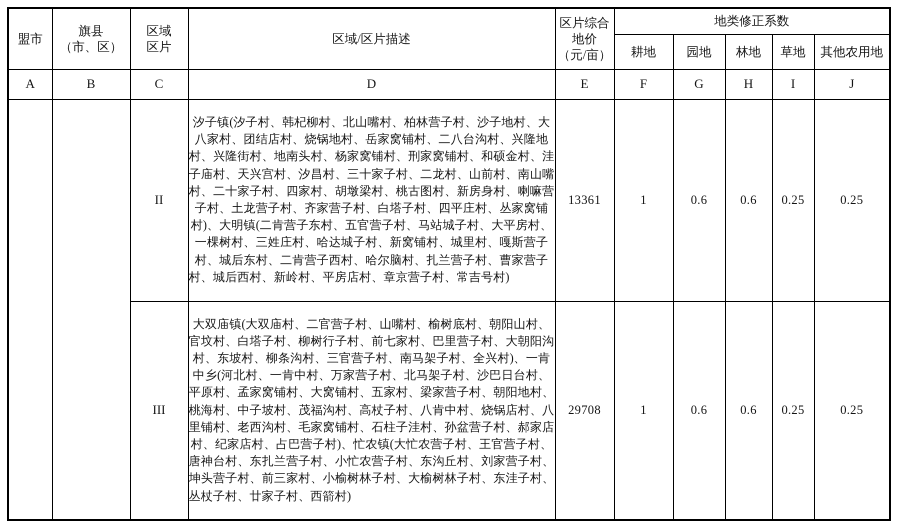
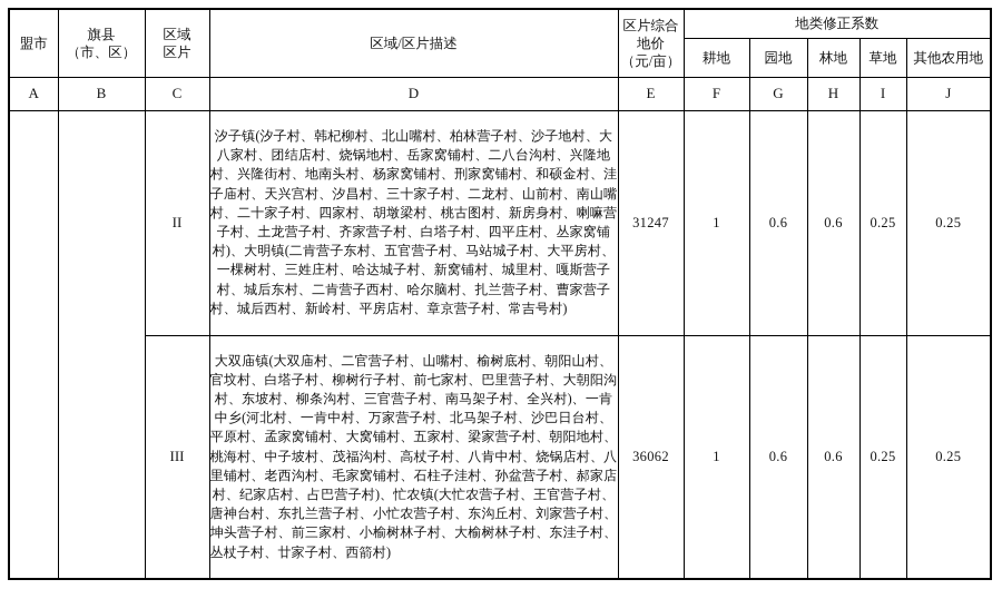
  盟市	旗县 （市、区）	区域 区片	区域/区片描述	区片综合 地价 （元/亩）	地类修正系数
  耕地	园地	林地	草地	其他农用地
  A	B	C	D	E	F	G	H	I	J
- 		II	汐子镇(汐子村、韩杞柳村、北山嘴村、柏林营子村、沙子地村、大八家村、团结店村、烧锅地村、岳家窝铺村、二八台沟村、兴隆地村、兴隆街村、地南头村、杨家窝铺村、刑家窝铺村、和硕金村、洼子庙村、天兴宫村、汐昌村、三十家子村、二龙村、山前村、南山嘴村、二十家子村、四家村、胡墩梁村、桃古图村、新房身村、喇嘛营子村、土龙营子村、齐家营子村、白塔子村、四平庄村、丛家窝铺村)、大明镇(二肯营子东村、五官营子村、马站城子村、大平房村、一棵树村、三姓庄村、哈达城子村、新窝铺村、城里村、嘎斯营子村、城后东村、二肯营子西村、哈尔脑村、扎兰营子村、曹家营子村、城后西村、新岭村、平房店村、章京营子村、常吉号村)	13361	1	0.6	0.6	0.25	0.25
+ 		II	汐子镇(汐子村、韩杞柳村、北山嘴村、柏林营子村、沙子地村、大八家村、团结店村、烧锅地村、岳家窝铺村、二八台沟村、兴隆地村、兴隆街村、地南头村、杨家窝铺村、刑家窝铺村、和硕金村、洼子庙村、天兴宫村、汐昌村、三十家子村、二龙村、山前村、南山嘴村、二十家子村、四家村、胡墩梁村、桃古图村、新房身村、喇嘛营子村、土龙营子村、齐家营子村、白塔子村、四平庄村、丛家窝铺村)、大明镇(二肯营子东村、五官营子村、马站城子村、大平房村、一棵树村、三姓庄村、哈达城子村、新窝铺村、城里村、嘎斯营子村、城后东村、二肯营子西村、哈尔脑村、扎兰营子村、曹家营子村、城后西村、新岭村、平房店村、章京营子村、常吉号村)	31247	1	0.6	0.6	0.25	0.25
- III	大双庙镇(大双庙村、二官营子村、山嘴村、榆树底村、朝阳山村、官坟村、白塔子村、柳树行子村、前七家村、巴里营子村、大朝阳沟村、东坡村、柳条沟村、三官营子村、南马架子村、全兴村)、一肯中乡(河北村、一肯中村、万家营子村、北马架子村、沙巴日台村、平原村、孟家窝铺村、大窝铺村、五家村、梁家营子村、朝阳地村、桃海村、中子坡村、茂福沟村、高杖子村、八肯中村、烧锅店村、八里铺村、老西沟村、毛家窝铺村、石柱子洼村、孙盆营子村、郝家店村、纪家店村、占巴营子村)、忙农镇(大忙农营子村、王官营子村、唐神台村、东扎兰营子村、小忙农营子村、东沟丘村、刘家营子村、坤头营子村、前三家村、小榆树林子村、大榆树林子村、东洼子村、丛杖子村、廿家子村、西箭村)	29708	1	0.6	0.6	0.25	0.25
+ III	大双庙镇(大双庙村、二官营子村、山嘴村、榆树底村、朝阳山村、官坟村、白塔子村、柳树行子村、前七家村、巴里营子村、大朝阳沟村、东坡村、柳条沟村、三官营子村、南马架子村、全兴村)、一肯中乡(河北村、一肯中村、万家营子村、北马架子村、沙巴日台村、平原村、孟家窝铺村、大窝铺村、五家村、梁家营子村、朝阳地村、桃海村、中子坡村、茂福沟村、高杖子村、八肯中村、烧锅店村、八里铺村、老西沟村、毛家窝铺村、石柱子洼村、孙盆营子村、郝家店村、纪家店村、占巴营子村)、忙农镇(大忙农营子村、王官营子村、唐神台村、东扎兰营子村、小忙农营子村、东沟丘村、刘家营子村、坤头营子村、前三家村、小榆树林子村、大榆树林子村、东洼子村、丛杖子村、廿家子村、西箭村)	36062	1	0.6	0.6	0.25	0.25
